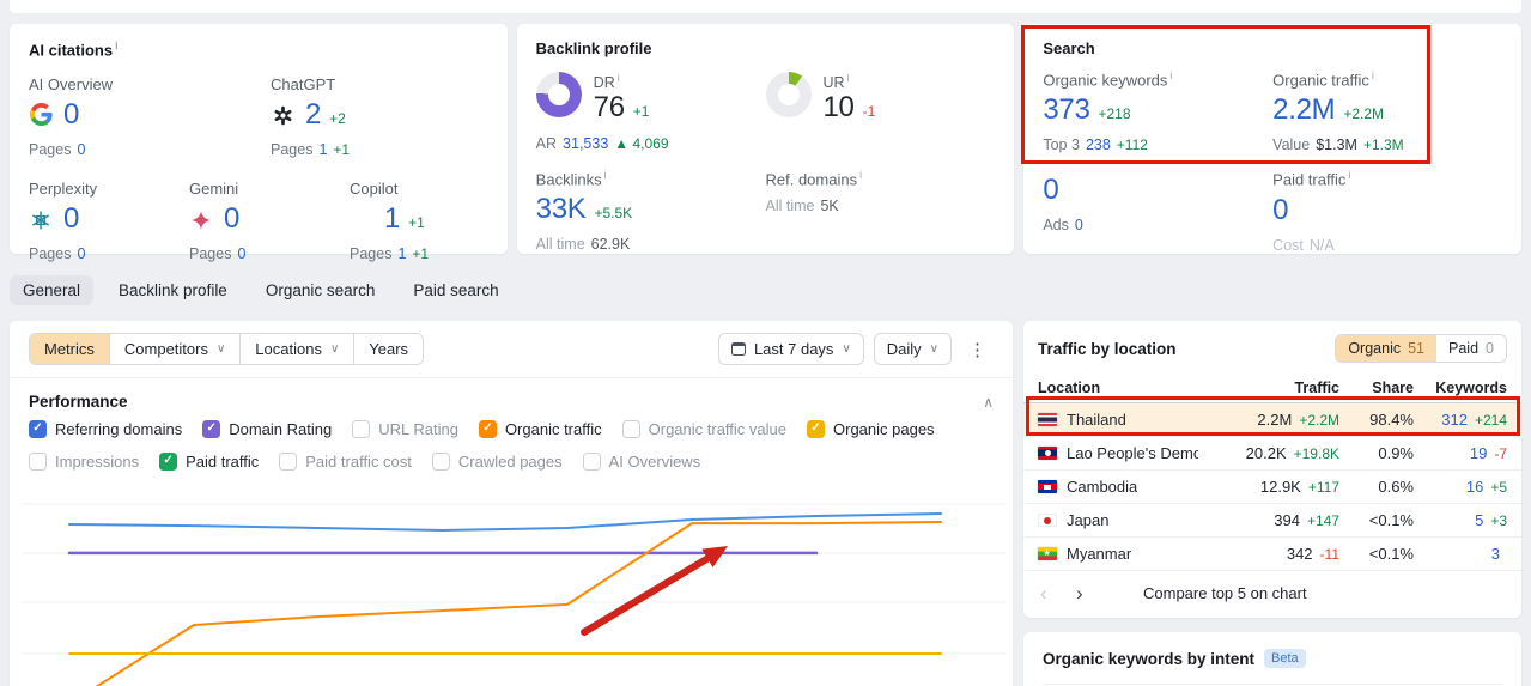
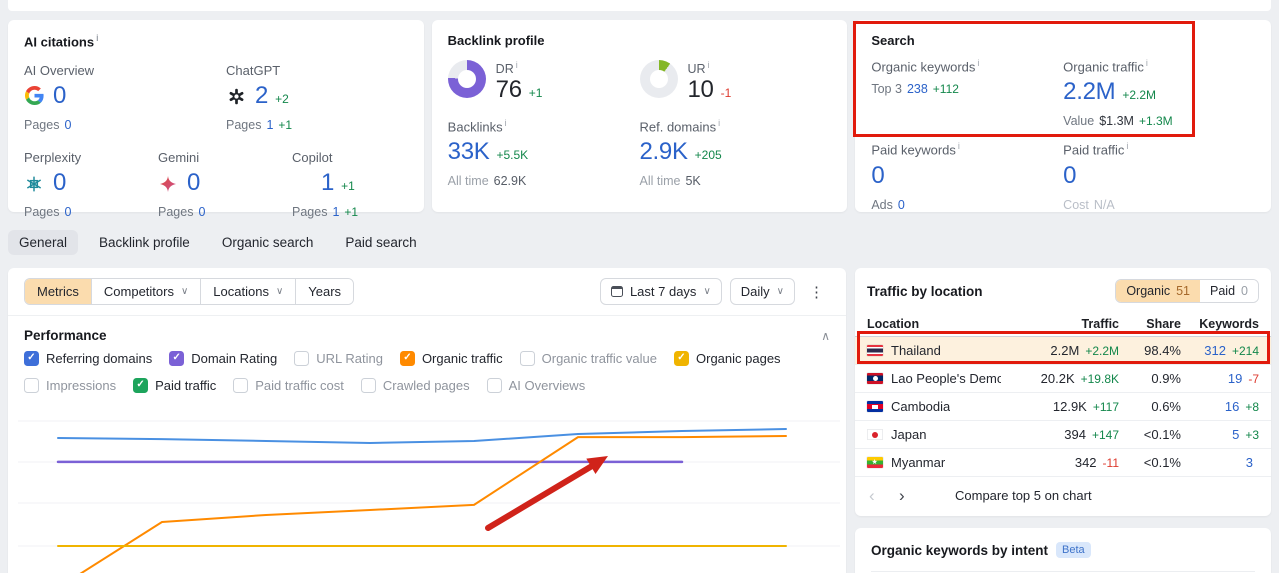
  AI citations i
  AI Overview
  0
  Pages
  0
  ChatGPT
  2
  +2
  Pages
  1
  +1
  Perplexity
  0
  Pages
  0
  Gemini
  0
  Pages
  0
  Copilot
  1
  +1
  Pages
  1
  +1
  Backlink profile
  DR i
  76
  +1
  UR i
  10
  -1
- AR
- 31,533
- ▲ 4,069
  Backlinks i
  33K
  +5.5K
  All time
  62.9K
  Ref. domains i
+ 2.9K
+ +205
  All time
  5K
  Search
  Organic keywords i
- 373
- +218
  Top 3
  238
  +112
  Organic traffic i
  2.2M
  +2.2M
  Value
  $1.3M
  +1.3M
+ Paid keywords i
  0
  Ads
  0
  Paid traffic i
  0
  Cost
  N/A
  General
  Backlink profile
  Organic search
  Paid search
  Metrics
  Competitors
  ∨
  Locations
  ∨
  Years
  Last 7 days
  ∨
  Daily
  ∨
  ⋮
  Performance
  ∧
  ✓
  Referring domains
  ✓
  Domain Rating
  URL Rating
  ✓
  Organic traffic
  Organic traffic value
  ✓
  Organic pages
  Impressions
  ✓
  Paid traffic
  Paid traffic cost
  Crawled pages
  AI Overviews
  Traffic by location
  Organic
  51
  Paid
  0
  Location
  Traffic
  Share
  Keywords
  Thailand
  2.2M
  +2.2M
  98.4%
  312
  +214
  20.2K
  +19.8K
  0.9%
  19
  -7
  Cambodia
  12.9K
  +117
  0.6%
  16
- +5
+ +8
  Japan
  394
  +147
  <0.1%
  5
  +3
  Myanmar
  342
  -11
  <0.1%
  3
  ‹
  ›
  Compare top 5 on chart
  Organic keywords by intent
  Beta
